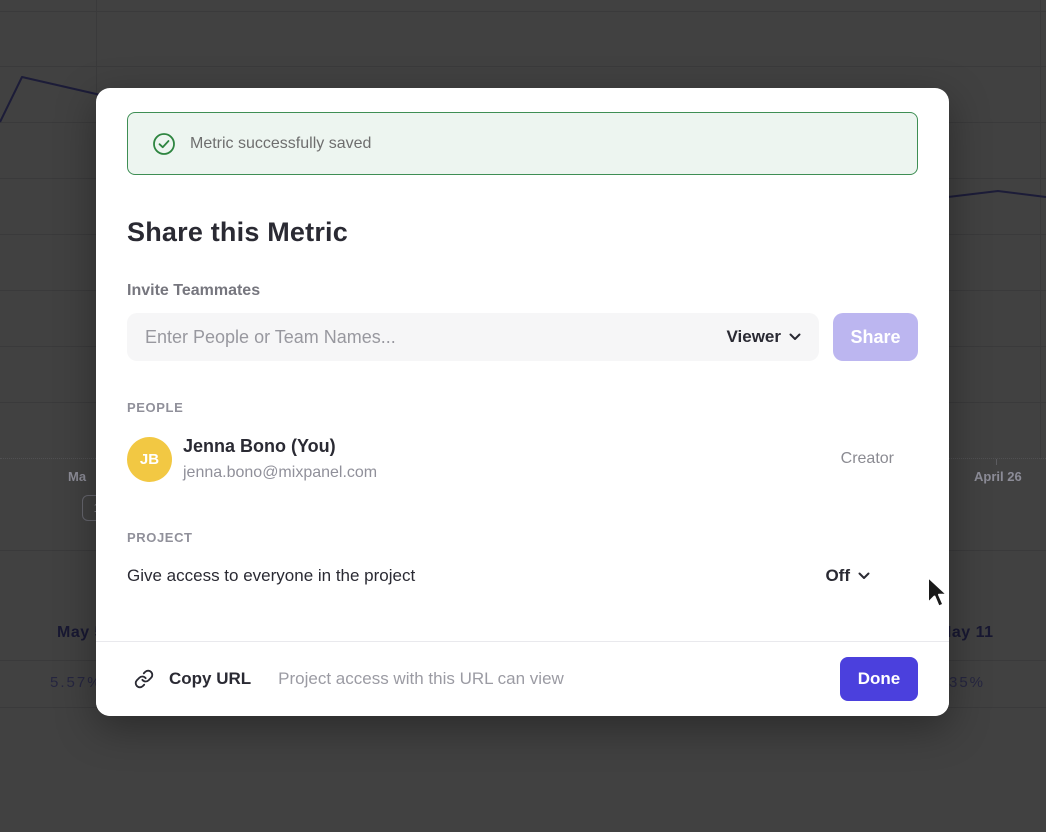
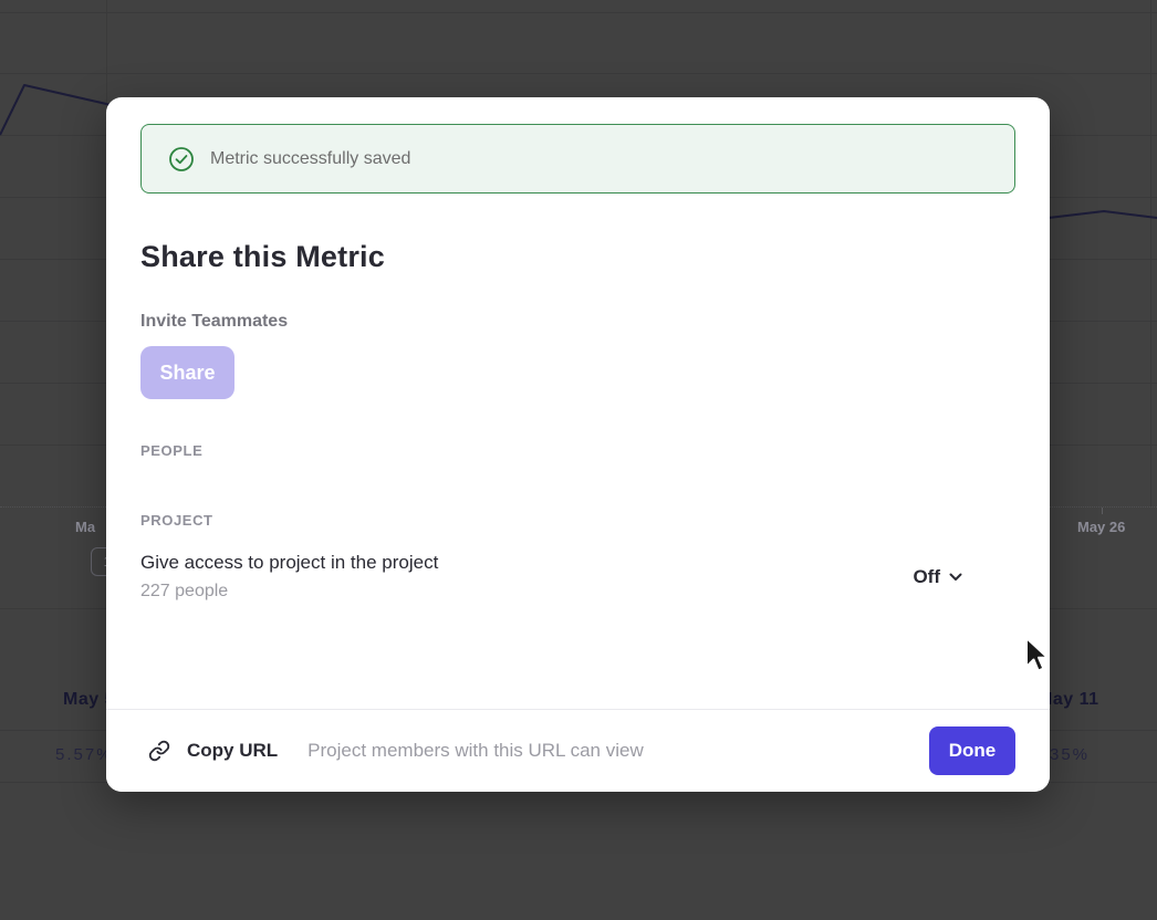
  Ma
- April 26
+ May 26
  May
  ay 11
  5.57%
  35%
  Metric successfully saved
  Share this Metric
  Invite Teammates
- Enter People or Team Names...
- Viewer
  Share
  PEOPLE
- JB
- Jenna Bono (You)
- jenna.bono@mixpanel.com
- Creator
  PROJECT
- Give access to everyone in the project
+ Give access to project in the project
+ 227 people
  Off
  Copy URL
- Project access with this URL can view
+ Project members with this URL can view
  Done
